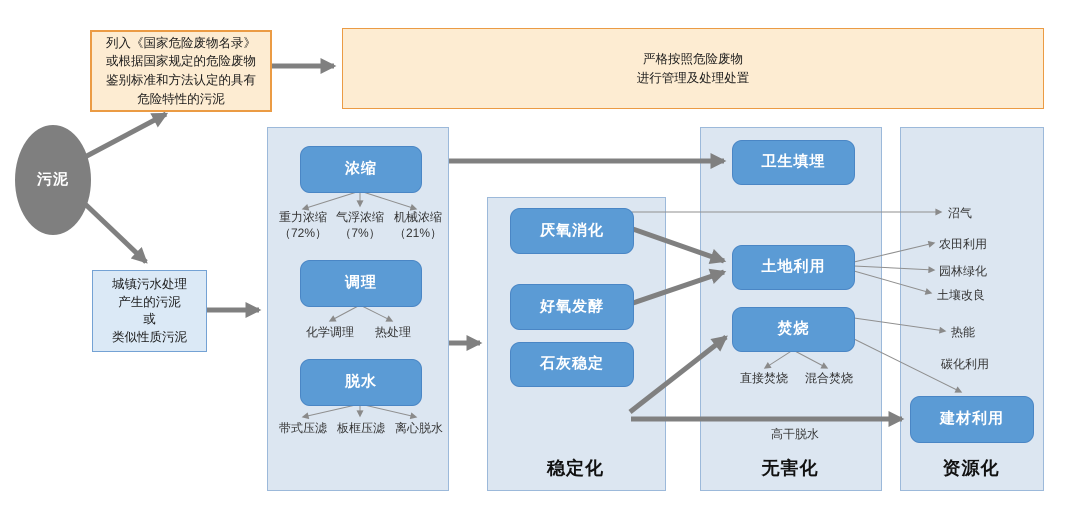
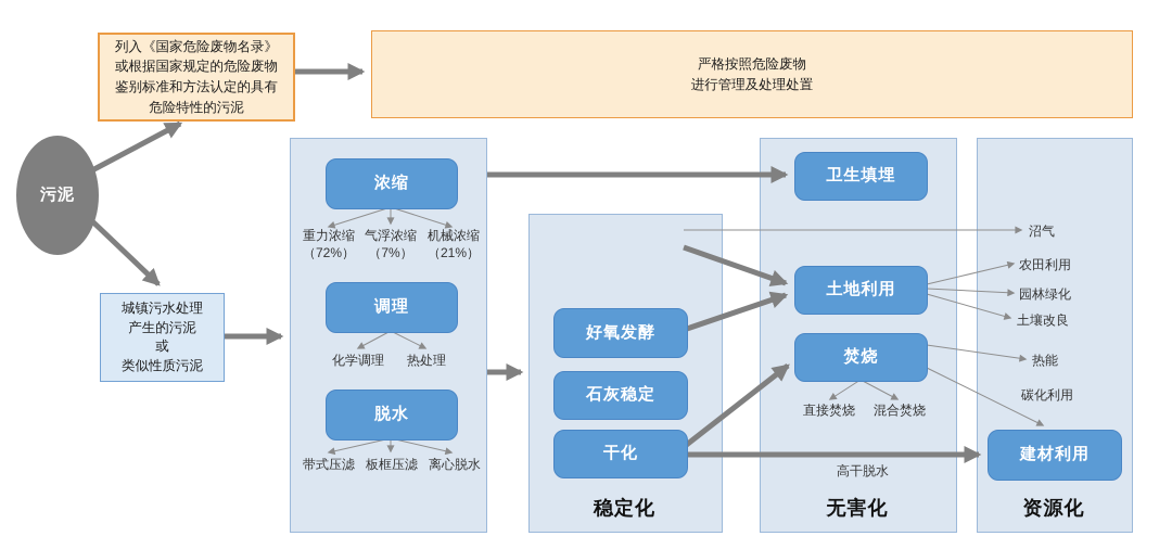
  污泥
  列入《国家危险废物名录》
  或根据国家规定的危险废物
  鉴别标准和方法认定的具有
  危险特性的污泥
  严格按照危险废物
  进行管理及处理处置
  城镇污水处理
  产生的污泥
  或
  类似性质污泥
  浓缩
  重力浓缩
  （72%）
  气浮浓缩
  （7%）
  机械浓缩
  （21%）
  调理
  化学调理
  热处理
  脱水
  带式压滤
  板框压滤
  离心脱水
- 厌氧消化
  好氧发酵
  石灰稳定
+ 干化
  稳定化
  卫生填埋
  土地利用
  焚烧
  直接焚烧
  混合焚烧
  高干脱水
  无害化
  沼气
  农田利用
  园林绿化
  土壤改良
  热能
  碳化利用
  建材利用
  资源化
